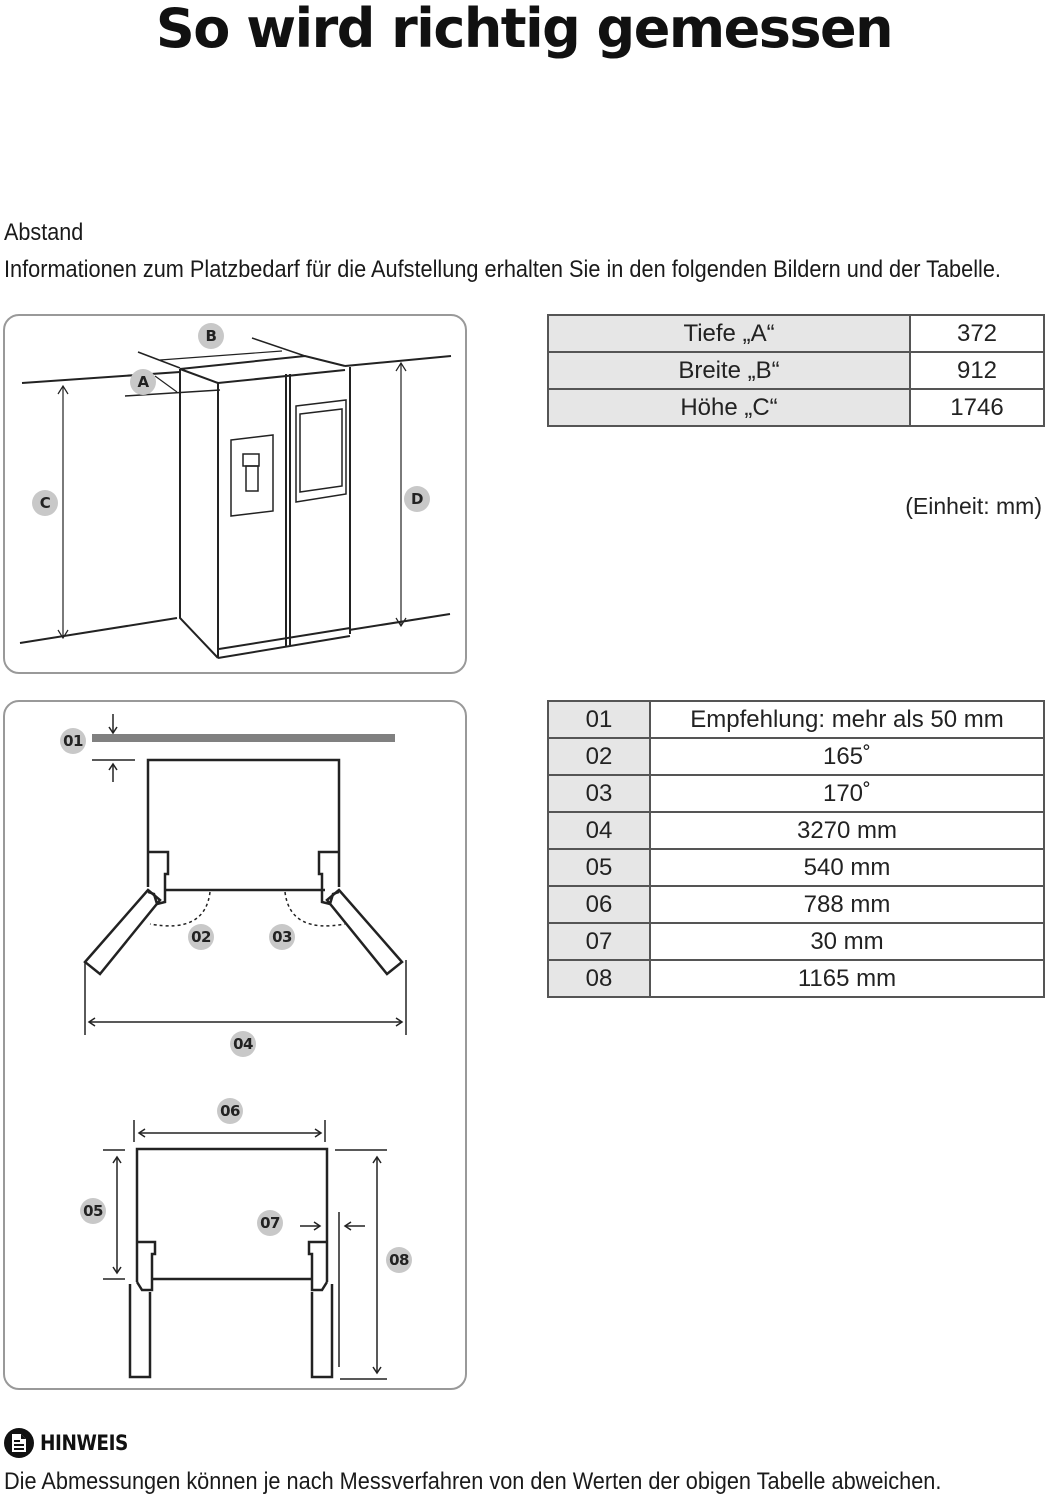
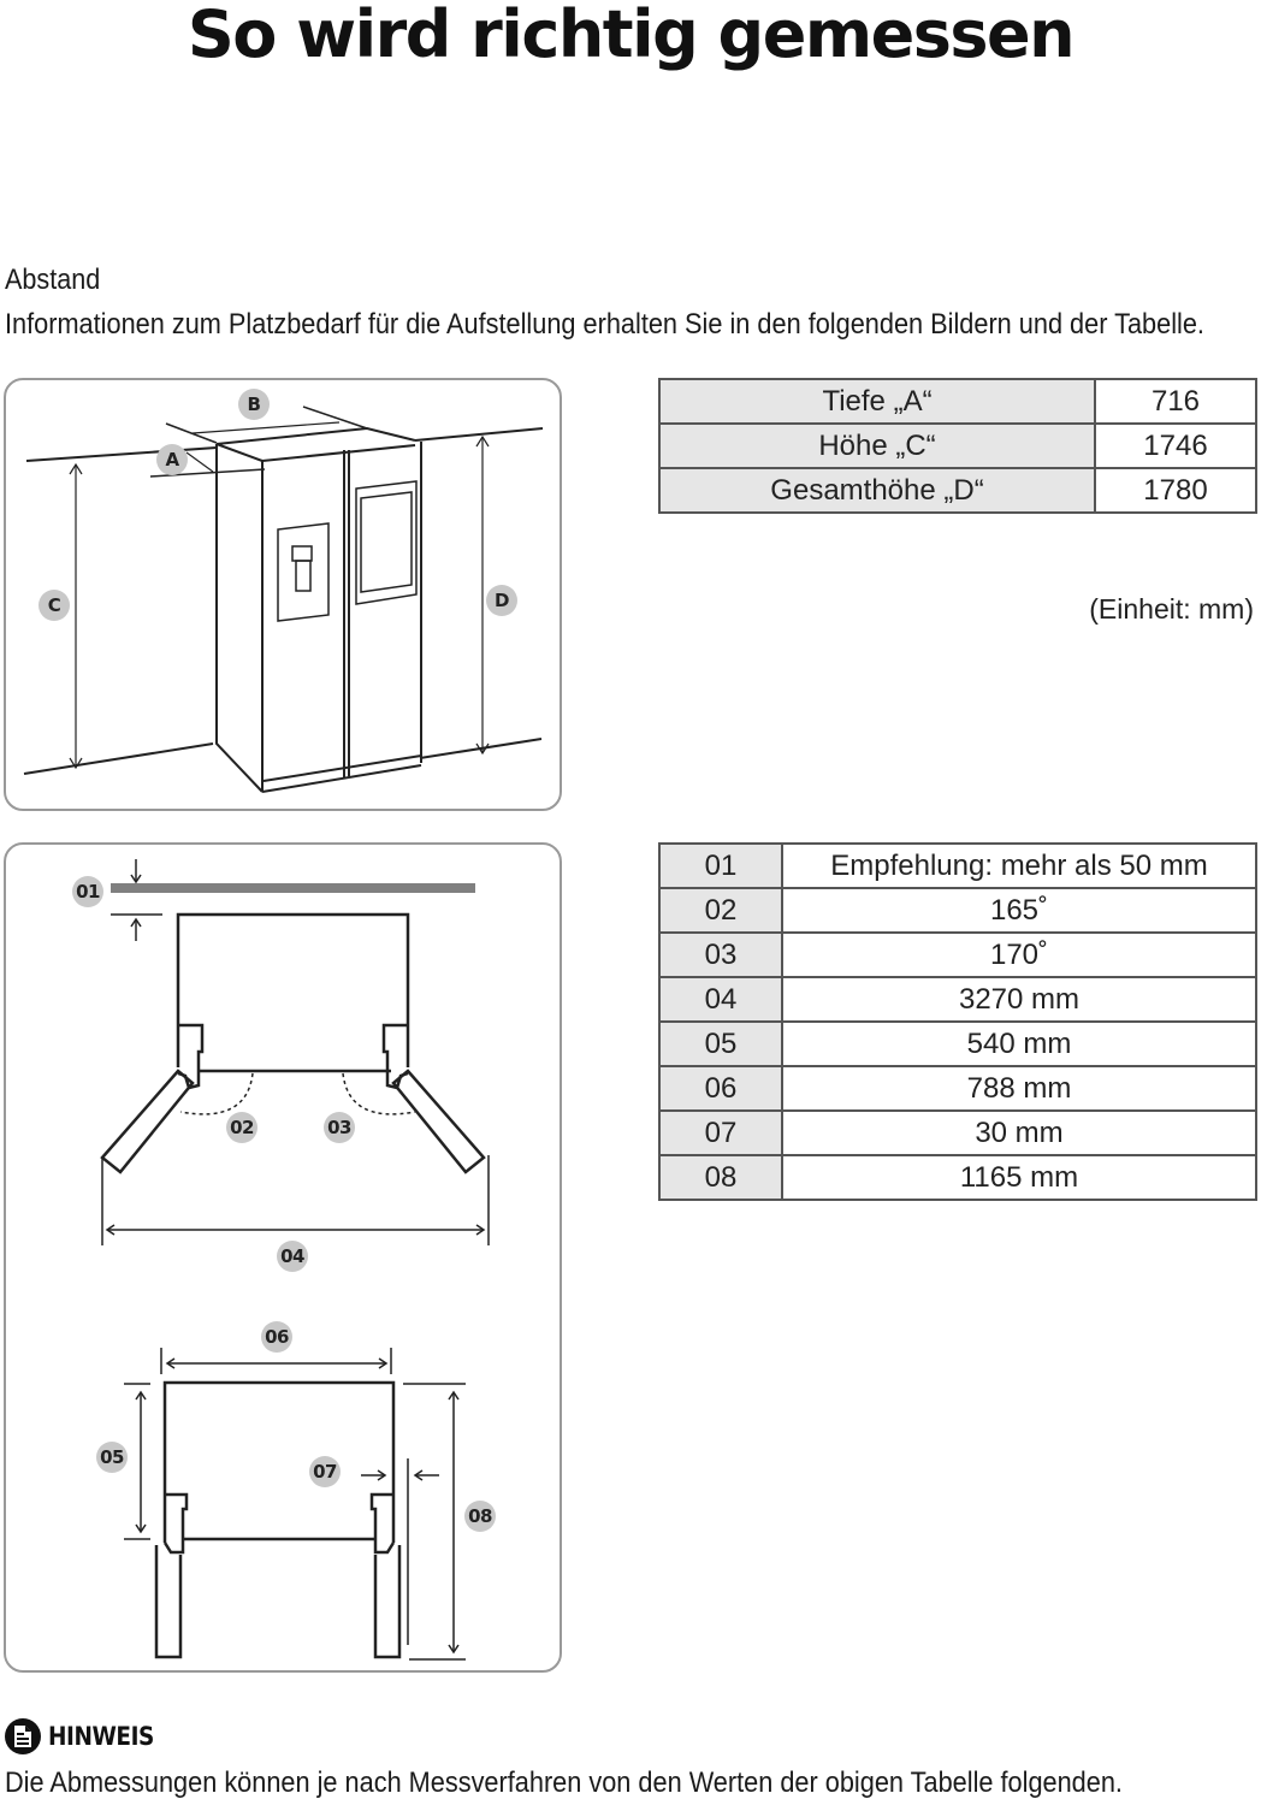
  So wird richtig gemessen
  Abstand
  Informationen zum Platzbedarf für die Aufstellung erhalten Sie in den folgenden Bildern und der Tabelle.
  B
  A
  C
  D
- Tiefe „A“	372
+ Tiefe „A“	716
- Breite „B“	912
  Höhe „C“	1746
+ Gesamthöhe „D“	1780
  (Einheit: mm)
  01
  02
  03
  04
  05
  06
  07
  08
  01	Empfehlung: mehr als 50 mm
  02	165˚
  03	170˚
  04	3270 mm
  05	540 mm
  06	788 mm
  07	30 mm
  08	1165 mm
  HINWEIS
- Die Abmessungen können je nach Messverfahren von den Werten der obigen Tabelle abweichen.
+ Die Abmessungen können je nach Messverfahren von den Werten der obigen Tabelle folgenden.
